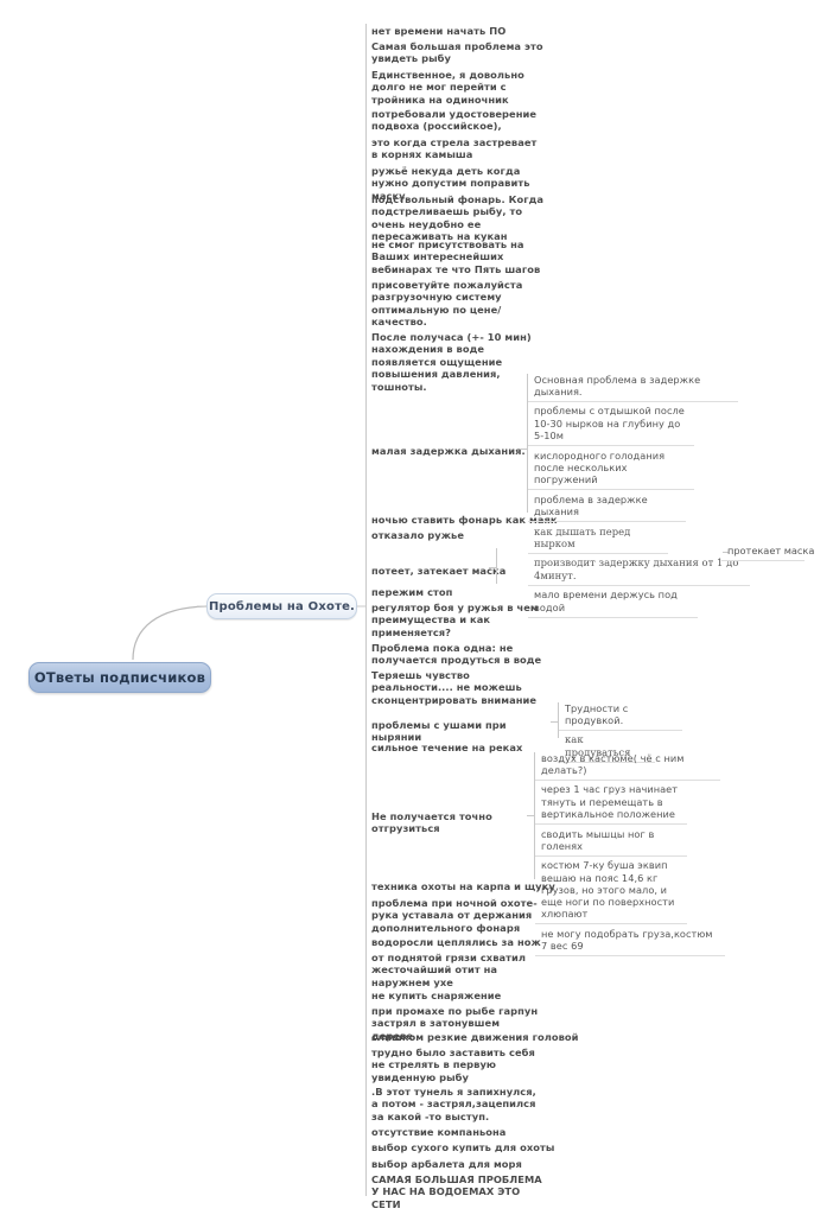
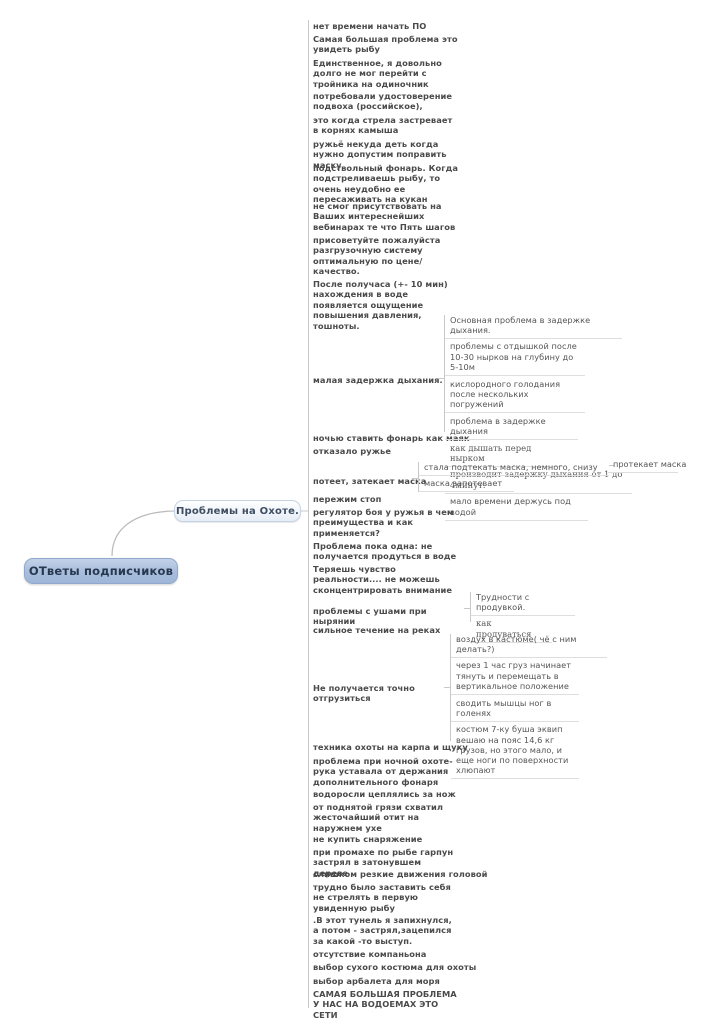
  ОТветы подписчиков
  Проблемы на Охоте.
  нет времени начать ПО
  Самая большая проблема это увидеть рыбу
  Единственное, я довольно долго не мог перейти с тройника на одиночник
  потребовали удостоверение подвоха (российское),
  это когда стрела застревает в корнях камыша
  ружьё некуда деть когда нужно допустим поправить маску
  подствольный фонарь. Когда подстреливаешь рыбу, то очень неудобно ее пересаживать на кукан
  не смог присутствовать на Ваших интереснейших вебинарах те что Пять шагов
  присоветуйте пожалуйста разгрузочную систему оптимальную по цене/качество.
  После получаса (+- 10 мин) нахождения в воде появляется ощущение повышения давления, тошноты.
  малая задержка дыхания.
  ночью ставить фонарь как маяк
  отказало ружье
  потеет, затекает маса
  пережим стоп
  регулятор боя у ружья в чем преимущества и как применяется?
  Проблема пока одна: не получается продуться в воде
  Теряешь чувство реальности.... не можешь сконцентрировать внимание
  проблемы с ушами при нырянии
  сильное течение на реках
  Не получается точно отгрузиться
  техника охоты на карпа и щуку
  проблема при ночной охоте- рука уставала от держания дополнительного фонаря
  водоросли цеплялись за нож
  от поднятой грязи схватил жесточайший отит на наружнем ухе
  не купить снаряжение
  при промахе по рыбе гарпун застрял в затонувшем дереве
  слишком резкие движения головой
  трудно было заставить себя не стрелять в первую увиденную рыбу
  .В этот тунель я запихнулся, а потом - застрял,зацепился за какой -то выступ.
  отсутствие компаньона
- выбор сухого купить для охоты
+ выбор сухого костюма для охоты
  выбор арбалета для моря
  САМАЯ БОЛЬШАЯ ПРОБЛЕМА У НАС НА ВОДОЕМАХ ЭТО СЕТИ
  Основная проблема в задержке дыхания.
  проблемы с отдышкой после 10-30 нырков на глубину до 5-10м
  кислородного голодания после нескольких погружений
  проблема в задержке дыхания
  как дышать перед нырком
  производит задержку дыхания от 1 до 4минут.
  мало времени держусь под водой
+ стала подтекать маска, немного, снизу
+ маска запотевает
  протекает маска
  Трудности с продувкой.
  как продуваться
  воздух в кастюме( чё с ним делать?)
  через 1 час груз начинает тянуть и перемещать в вертикальное положение
  сводить мышцы ног в голенях
  костюм 7-ку буша эквип вешаю на пояс 14,6 кг грузов, но этого мало, и еще ноги по поверхности хлюпают
- не могу подобрать груза,костюм 7 вес 69
